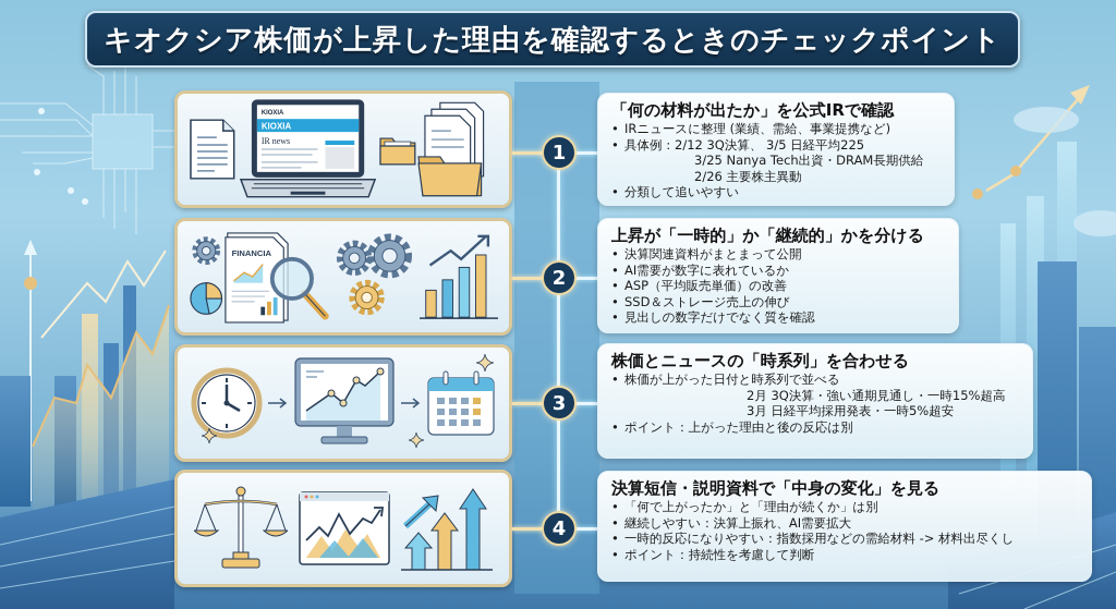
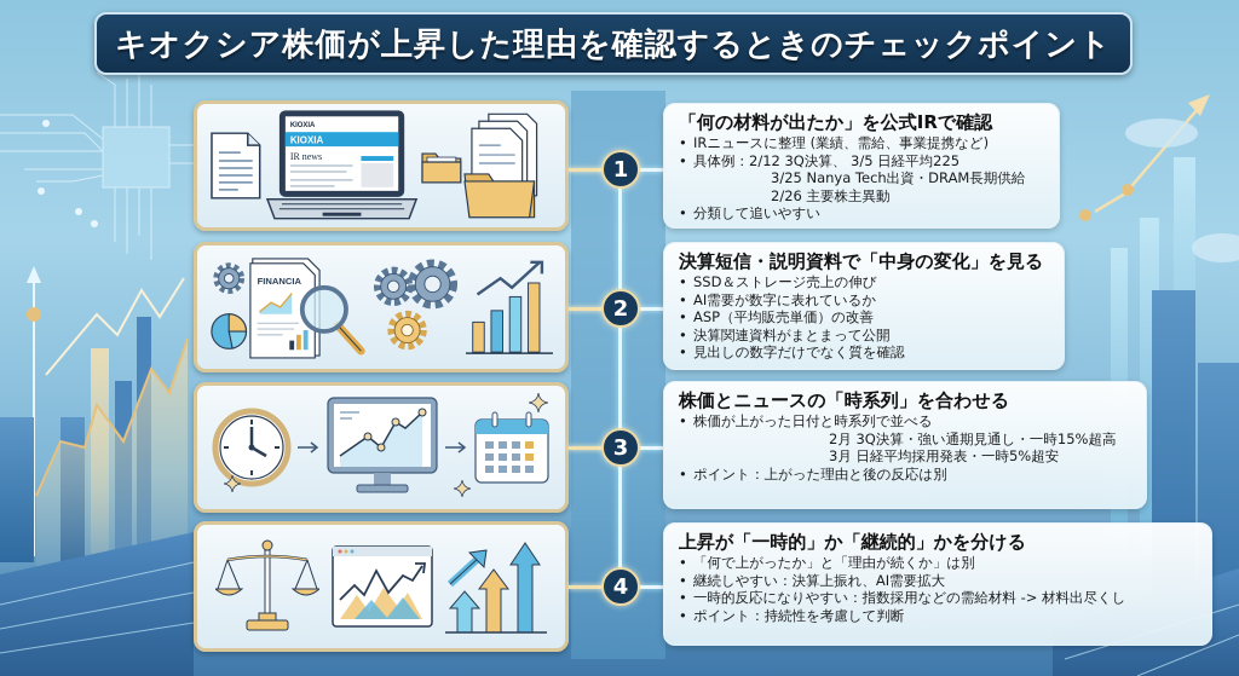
  キオクシア株価が上昇した理由を確認するときのチェックポイント
  KIOXIA
  IR news
  1
  「何の材料が出たか」を公式IRで確認
  IRニュースに整理 (業績、需給、事業提携など)
  具体例：2/12 3Q決算、 3/5 日経平均225
  3/25 Nanya Tech出資・DRAM長期供給
  2/26 主要株主異動
  分類して追いやすい
  FINANCIA
  2
- 上昇が「一時的」か「継続的」かを分ける
+ 決算短信・説明資料で「中身の変化」を見る
- 決算関連資料がまとまって公開
+ SSD＆ストレージ売上の伸び
  AI需要が数字に表れているか
  ASP（平均販売単価）の改善
- SSD＆ストレージ売上の伸び
+ 決算関連資料がまとまって公開
  見出しの数字だけでなく質を確認
  3
  株価とニュースの「時系列」を合わせる
  株価が上がった日付と時系列で並べる
  2月 3Q決算・強い通期見通し・一時15%超高
  3月 日経平均採用発表・一時5%超安
  ポイント：上がった理由と後の反応は別
  4
- 決算短信・説明資料で「中身の変化」を見る
+ 上昇が「一時的」か「継続的」かを分ける
  「何で上がったか」と「理由が続くか」は別
  継続しやすい：決算上振れ、AI需要拡大
  一時的反応になりやすい：指数採用などの需給材料 -> 材料出尽くし
  ポイント：持続性を考慮して判断
